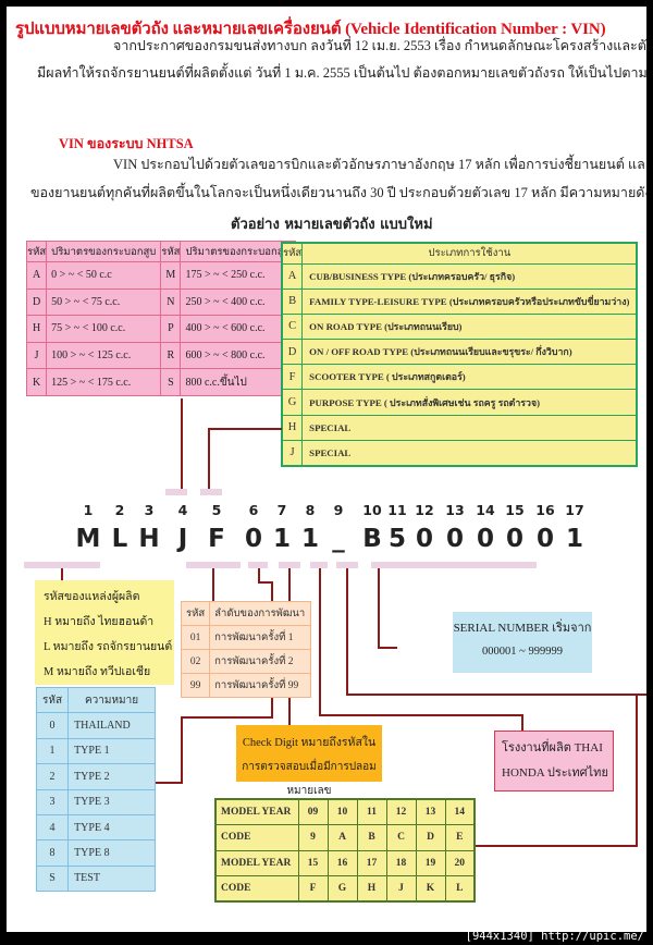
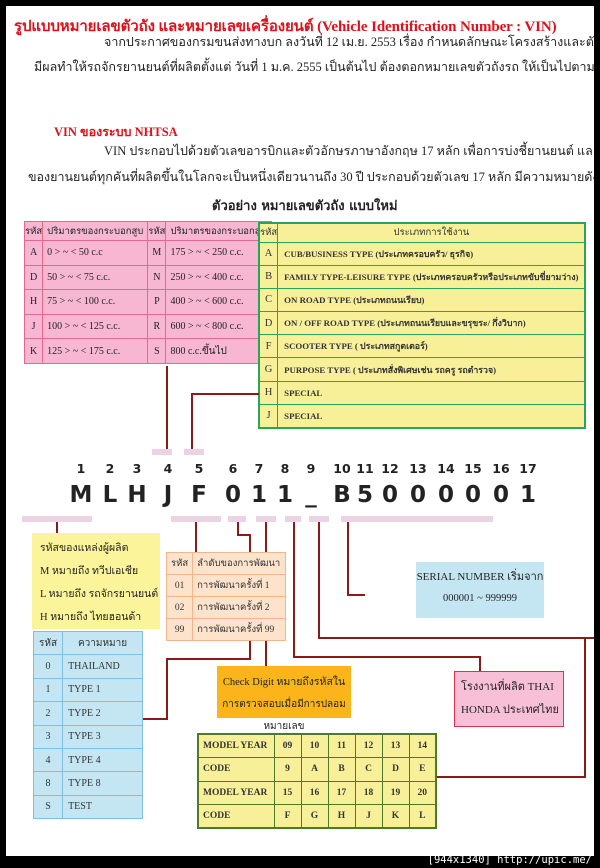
  รูปแบบหมายเลขตัวถัง และหมายเลขเครื่องยนต์ (Vehicle Identification Number : VIN)
  จากประกาศของกรมขนส่งทางบก ลงวันที่ 12 เม.ย. 2553 เรื่อง กำหนดลักษณะโครงสร้างและตั
  มีผลทำให้รถจักรยานยนต์ที่ผลิตตั้งแต่ วันที่ 1 ม.ค. 2555 เป็นต้นไป ต้องตอกหมายเลขตัวถังรถ ให้เป็นไปตาม
  VIN ของระบบ NHTSA
  VIN ประกอบไปด้วยตัวเลขอารบิกและตัวอักษรภาษาอังกฤษ 17 หลัก เพื่อการบ่งชี้ยานยนต์ แล
  ของยานยนต์ทุกคันที่ผลิตขึ้นในโลกจะเป็นหนึ่งเดียวนานถึง 30 ปี ประกอบด้วยตัวเลข 17 หลัก มีความหมายดั
  ตัวอย่าง หมายเลขตัวถัง แบบใหม่
  รหัส	ปริมาตรของกระบอกสูบ	รหัส	ปริมาตรของกระบอก
  A	0 > ~ < 50 c.c	M	175 > ~ < 250 c.c.
  D	50 > ~ < 75 c.c.	N	250 > ~ < 400 c.c.
  H	75 > ~ < 100 c.c.	P	400 > ~ < 600 c.c.
  J	100 > ~ < 125 c.c.	R	600 > ~ < 800 c.c.
  K	125 > ~ < 175 c.c.	S	800 c.c.ขึ้นไป
  รหัส	ประเภทการใช้งาน
  A	CUB/BUSINESS TYPE (ประเภทครอบครัว/ ธุรกิจ)
  B	FAMILY TYPE-LEISURE TYPE (ประเภทครอบครัวหรือประเภทขับขี่ยามว่าง)
  C	ON ROAD TYPE (ประเภทถนนเรียบ)
  D	ON / OFF ROAD TYPE (ประเภทถนนเรียบและขรุขระ/ กึ่งวิบาก)
  F	SCOOTER TYPE ( ประเภทสกูตเตอร์)
  G	PURPOSE TYPE ( ประเภทสั่งพิเศษเช่น รถครู รถตำรวจ)
  H	SPECIAL
  J	SPECIAL
  1
  2
  3
  4
  5
  6
  7
  8
  9
  10
  11
  12
  13
  14
  15
  16
  17
  M
  L
  H
  J
  F
  0
  1
  1
  _
  B
  5
  0
  0
  0
  0
  0
  1
  รหัสของแหล่งผู้ผลิต
- H หมายถึง ไทยฮอนด้า
+ M หมายถึง ทวีปเอเชีย
  L หมายถึง รถจักรยานยนต์
- M หมายถึง ทวีปเอเชีย
+ H หมายถึง ไทยฮอนด้า
  รหัส	ลำดับของการพัฒนา
  01	การพัฒนาครั้งที่ 1
  02	การพัฒนาครั้งที่ 2
  99	การพัฒนาครั้งที่ 99
  SERIAL NUMBER เริ่มจาก
  000001 ~ 999999
  รหัส	ความหมาย
  0	THAILAND
  1	TYPE 1
  2	TYPE 2
  3	TYPE 3
  4	TYPE 4
  8	TYPE 8
  S	TEST
  Check Digit หมายถึงรหัสใน
  การตรวจสอบเมื่อมีการปลอมหมายเลข
  โรงงานที่ผลิต THAI
  HONDA ประเทศไทย
  MODEL YEAR	09	10	11	12	13	14
  CODE	9	A	B	C	D	E
  MODEL YEAR	15	16	17	18	19	20
  CODE	F	G	H	J	K	L
  [944x1340] http://upic.me/
